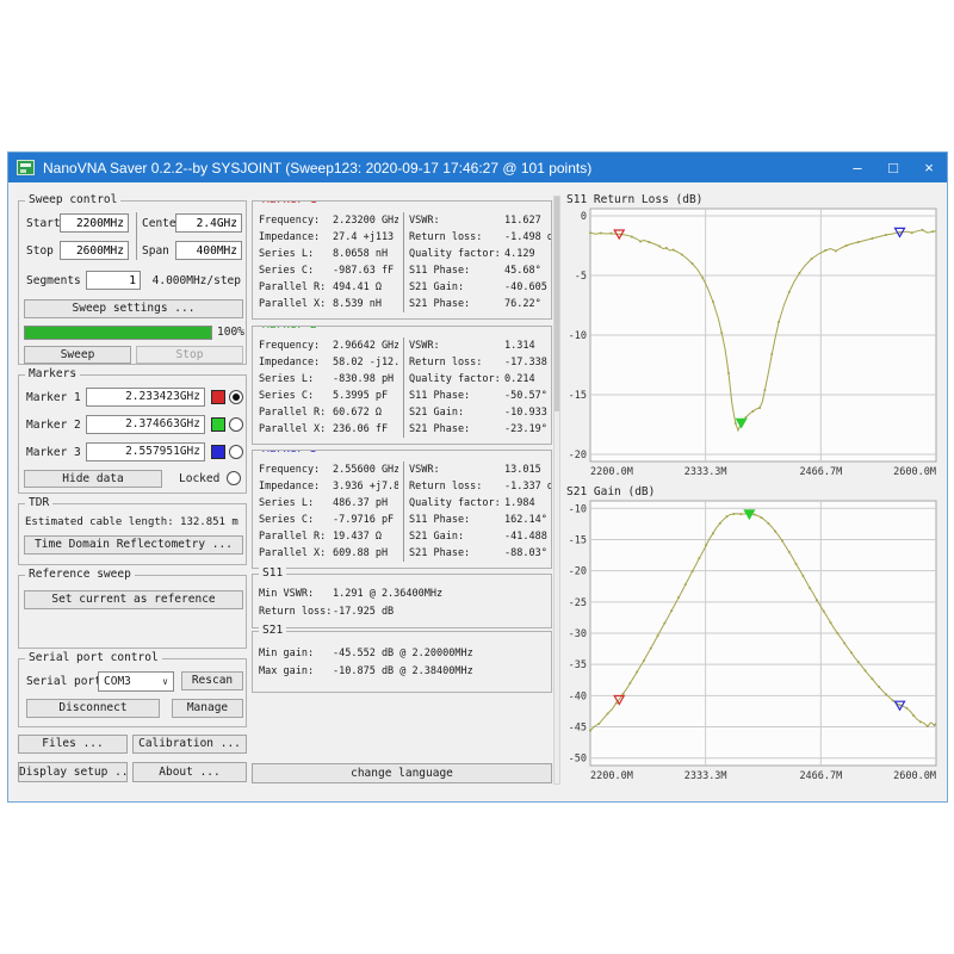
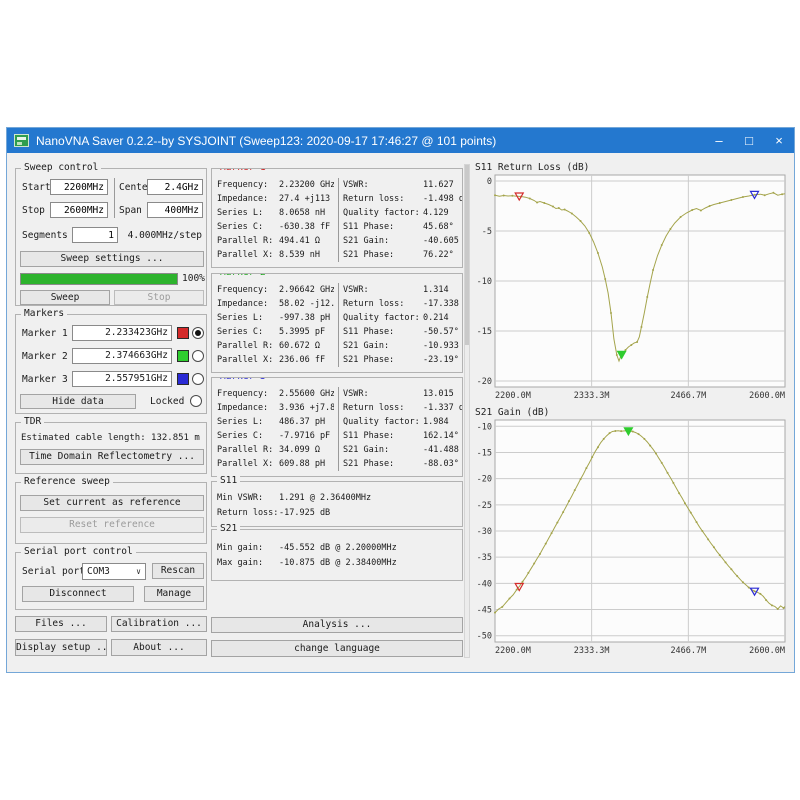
  NanoVNA Saver 0.2.2--by SYSJOINT (Sweep123: 2020-09-17 17:46:27 @ 101 points)
  –
  □
  ×
  Sweep control
  Start
  2200MHz
  Cente
  2.4GHz
  Stop
  2600MHz
  Span
  400MHz
  Segments
  1
  4.000MHz/step
  Sweep settings ...
  100%
  Sweep
  Stop
  Markers
  Hide data
  Locked
  Marker 1
  2.233423GHz
  Marker 2
  2.374663GHz
  Marker 3
  2.557951GHz
  TDR
  Estimated cable length: 132.851 m
  Time Domain Reflectometry ...
  Reference sweep
  Set current as reference
+ Reset reference
  Serial port control
  Serial por
  COM3
  ∨
  Rescan
  Disconnect
  Manage
  Files ...
  Calibration ...
  Display setup ..
  About ...
  Frequency:
  2.23200 GHz
  Impedance:
  27.4 +j113
  Series L:
  8.0658 nH
  Series C:
- -987.63 fF
+ -630.38 fF
  Parallel R:
  494.41 Ω
  Parallel X:
  8.539 nH
  VSWR:
  11.627
  Return loss:
  -1.498 d
  Quality factor:
  4.129
  S11 Phase:
  45.68°
  S21 Gain:
  -40.605
  S21 Phase:
  76.22°
  Frequency:
  2.96642 GHz
  Impedance:
  58.02 -j12.
  Series L:
- -830.98 pH
+ -997.38 pH
  Series C:
  5.3995 pF
  Parallel R:
  60.672 Ω
  Parallel X:
  236.06 fF
  VSWR:
  1.314
  Return loss:
  -17.338
  Quality factor:
  0.214
  S11 Phase:
  -50.57°
  S21 Gain:
  -10.933
  S21 Phase:
  -23.19°
  Frequency:
  2.55600 GHz
  Impedance:
  3.936 +j7.8
  Series L:
  486.37 pH
  Series C:
  -7.9716 pF
  Parallel R:
- 19.437 Ω
+ 34.099 Ω
  Parallel X:
  609.88 pH
  VSWR:
  13.015
  Return loss:
  -1.337 d
  Quality factor:
  1.984
  S11 Phase:
  162.14°
  S21 Gain:
  -41.488
  S21 Phase:
  -88.03°
  S11
  Min VSWR:
  1.291 @ 2.36400MHz
  Return loss:
  -17.925 dB
  S21
  Min gain:
  -45.552 dB @ 2.20000MHz
  Max gain:
  -10.875 dB @ 2.38400MHz
+ Analysis ...
  change language
  0
  -5
  -10
  -15
  -20
  2200.0M
  2333.3M
  2466.7M
  2600.0M
  S11 Return Loss (dB)
  -10
  -15
  -20
  -25
  -30
  -35
  -40
  -45
  -50
  2200.0M
  2333.3M
  2466.7M
  2600.0M
  S21 Gain (dB)
